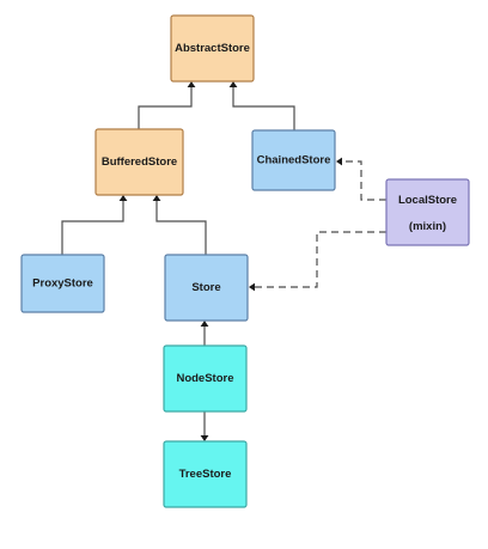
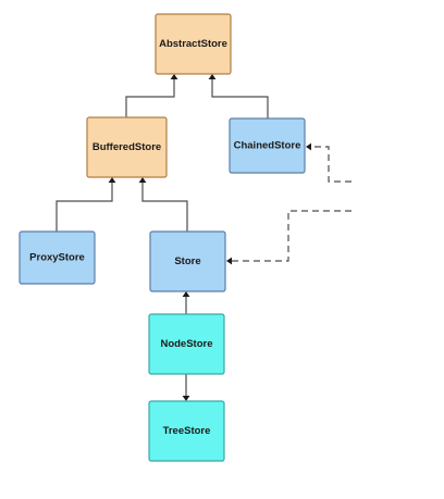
  AbstractStore
  BufferedStore
  ChainedStore
- LocalStore
- (mixin)
  ProxyStore
  Store
  NodeStore
  TreeStore
